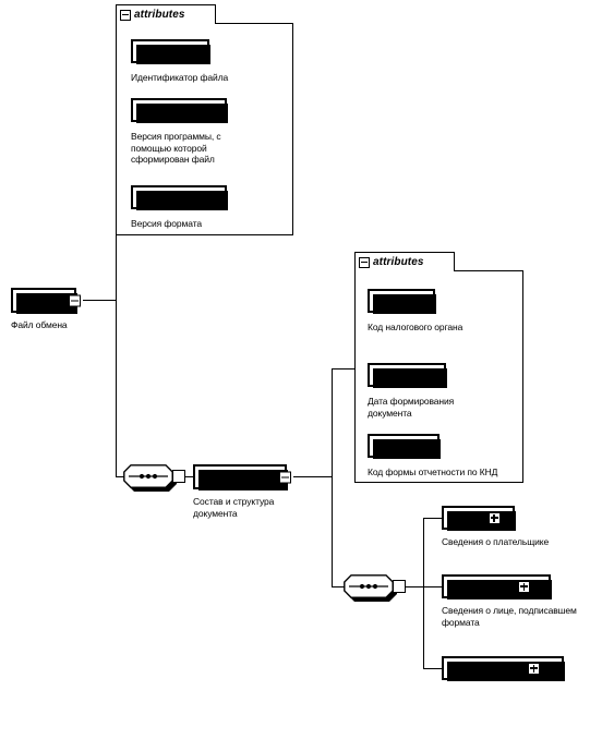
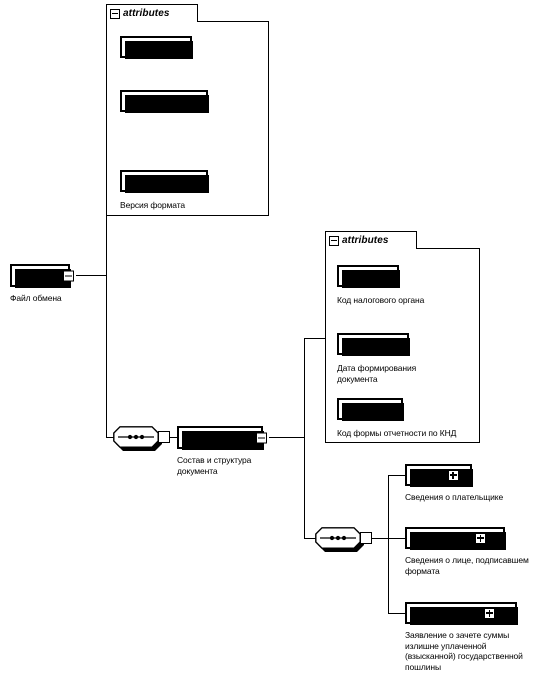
  attributes
- Идентификатор файла
- Версия программы, с помощью которой сформирован файл
  Версия формата
  Файл обмена
  Состав и структура документа
  attributes
  Код налогового органа
  Дата формирования документа
  Код формы отчетности по КНД
  Сведения о плательщике
  Сведения о лице, подписавшем формата
+ Заявление о зачете суммы излишне уплаченной (взысканной) государственной пошлины
